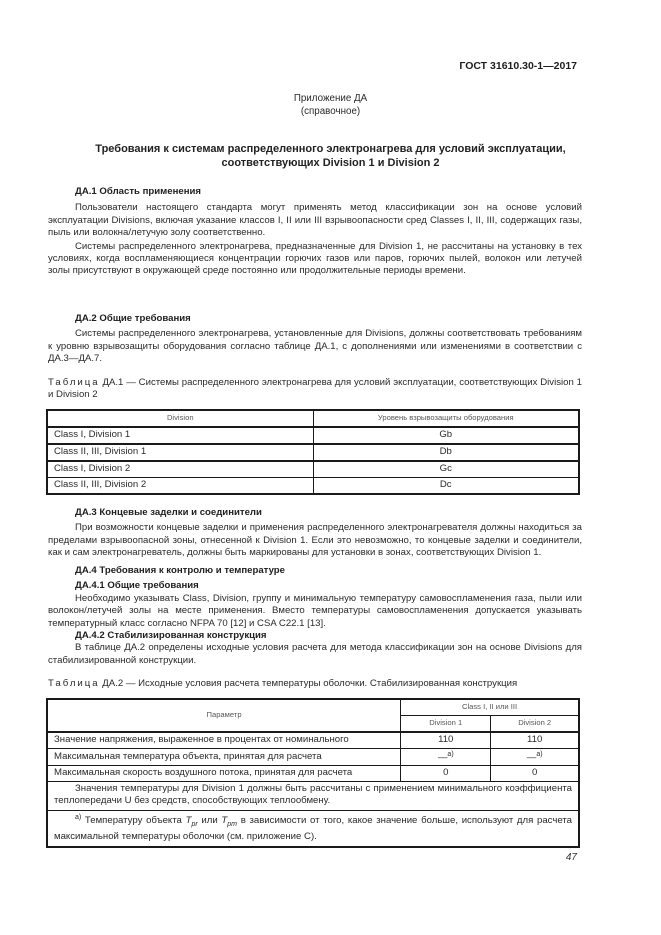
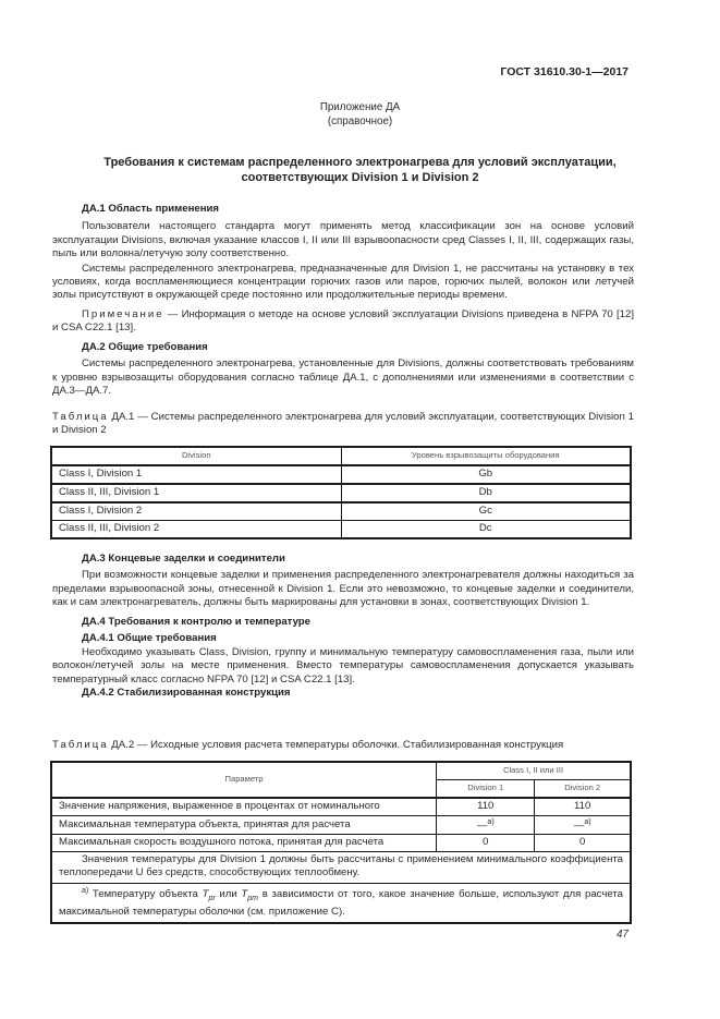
  ГОСТ 31610.30-1—2017
  Приложение ДА
  (справочное)
  Требования к системам распределенного электронагрева для условий эксплуатации,
  соответствующих Division 1 и Division 2
  ДА.1 Область применения
  Пользователи настоящего стандарта могут применять метод классификации зон на основе условий эксплуатации Divisions, включая указание классов I, II или III взрывоопасности сред Classes I, II, III, содержащих газы, пыль или волокна/летучую золу соответственно.
  Системы распределенного электронагрева, предназначенные для Division 1, не рассчитаны на установку в тех условиях, когда воспламеняющиеся концентрации горючих газов или паров, горючих пылей, волокон или летучей золы присутствуют в окружающей среде постоянно или продолжительные периоды времени.
+ Примечание — Информация о методе на основе условий эксплуатации Divisions приведена в NFPA 70 [12] и CSA C22.1 [13].
  ДА.2 Общие требования
  Системы распределенного электронагрева, установленные для Divisions, должны соответствовать требованиям к уровню взрывозащиты оборудования согласно таблице ДА.1, с дополнениями или изменениями в соответствии с ДА.3—ДА.7.
  Таблица ДА.1 — Системы распределенного электронагрева для условий эксплуатации, соответствующих Division 1 и Division 2
  Division	Уровень взрывозащиты оборудования
  Class I, Division 1	Gb
  Class II, III, Division 1	Db
  Class I, Division 2	Gc
  Class II, III, Division 2	Dc
  ДА.3 Концевые заделки и соединители
  При возможности концевые заделки и применения распределенного электронагревателя должны находиться за пределами взрывоопасной зоны, отнесенной к Division 1. Если это невозможно, то концевые заделки и соединители, как и сам электронагреватель, должны быть маркированы для установки в зонах, соответствующих Division 1.
  ДА.4 Требования к контролю и температуре
  ДА.4.1 Общие требования
  Необходимо указывать Class, Division, группу и минимальную температуру самовоспламенения газа, пыли или волокон/летучей золы на месте применения. Вместо температуры самовоспламенения допускается указывать температурный класс согласно NFPA 70 [12] и CSA C22.1 [13].
  ДА.4.2 Стабилизированная конструкция
- В таблице ДА.2 определены исходные условия расчета для метода классификации зон на основе Divisions для стабилизированной конструкции.
  Таблица ДА.2 — Исходные условия расчета температуры оболочки. Стабилизированная конструкция
  Параметр	Class I, II или III
  Division 1	Division 2
  Значение напряжения, выраженное в процентах от номинального	110	110
  Максимальная температура объекта, принятая для расчета	—	—
  Максимальная скорость воздушного потока, принятая для расчета	0	0
  Значения температуры для Division 1 должны быть рассчитаны с применением минимального коэффициента теплопередачи U без средств, способствующих теплообмену.
  Температуру объекта T или T в зависимости от того, какое значение больше, используют для расчета максимальной температуры оболочки (см. приложение С).
  47
